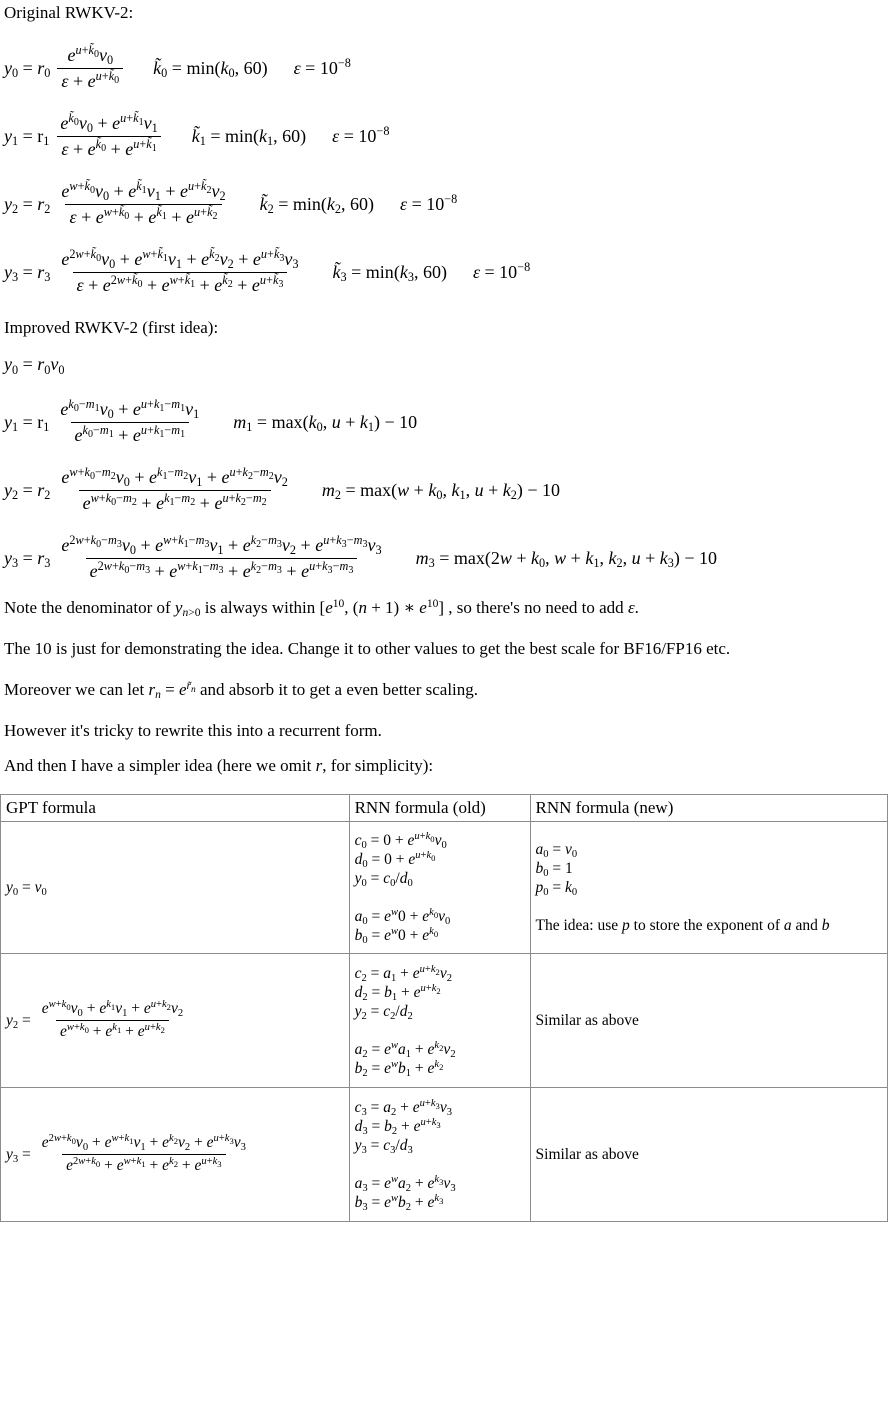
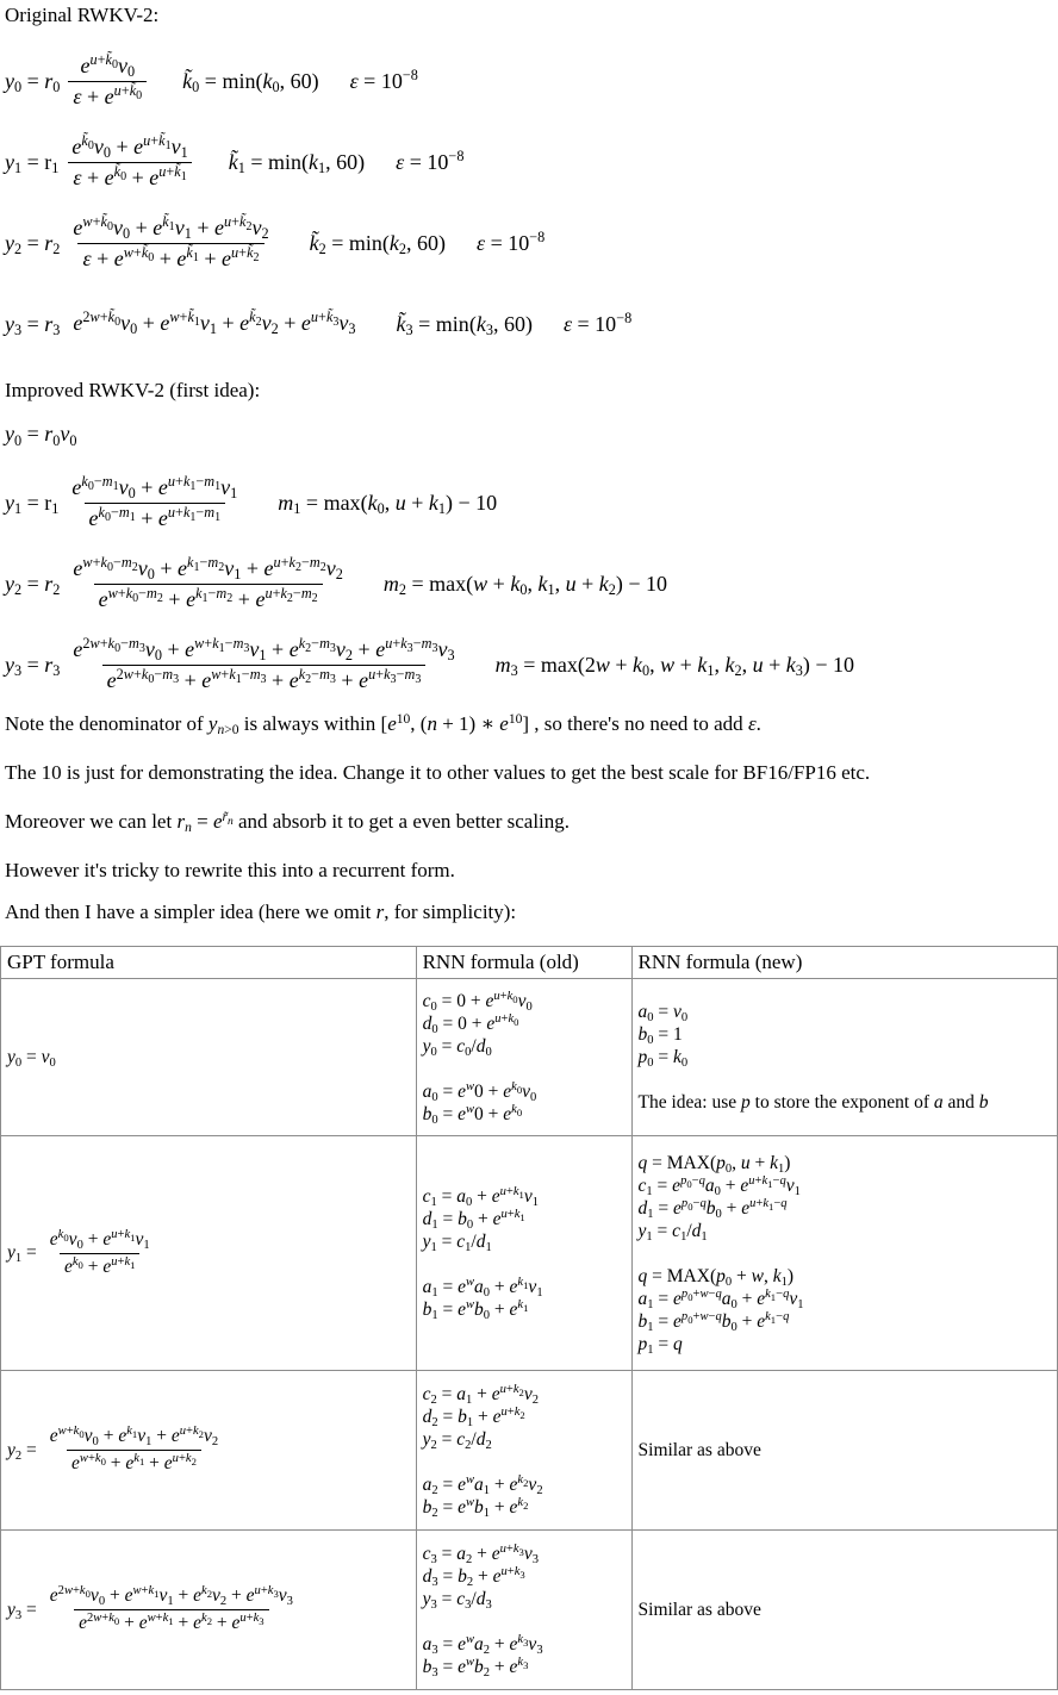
  Original RWKV-2:
  y0 = r0
  eu+k̃0v0
  ε + eu+k̃0
  k̃0 = min(k0, 60)
  ε = 10−8
  y1 = r1
  ek̃0v0 + eu+k̃1v1
  ε + ek̃0 + eu+k̃1
  k̃1 = min(k1, 60)
  ε = 10−8
  y2 = r2
  ew+k̃0v0 + ek̃1v1 + eu+k̃2v2
  ε + ew+k̃0 + ek̃1 + eu+k̃2
  k̃2 = min(k2, 60)
  ε = 10−8
  y3 = r3
  e2w+k̃0v0 + ew+k̃1v1 + ek̃2v2 + eu+k̃3v3
- ε + e2w+k̃0 + ew+k̃1 + ek̃2 + eu+k̃3
  k̃3 = min(k3, 60)
  ε = 10−8
  Improved RWKV-2 (first idea):
  y0 = r0v0
  y1 = r1
  ek0−m1v0 + eu+k1−m1v1
  ek0−m1 + eu+k1−m1
  m1 = max(k0, u + k1) − 10
  y2 = r2
  ew+k0−m2v0 + ek1−m2v1 + eu+k2−m2v2
  ew+k0−m2 + ek1−m2 + eu+k2−m2
  m2 = max(w + k0, k1, u + k2) − 10
  y3 = r3
  e2w+k0−m3v0 + ew+k1−m3v1 + ek2−m3v2 + eu+k3−m3v3
  e2w+k0−m3 + ew+k1−m3 + ek2−m3 + eu+k3−m3
  m3 = max(2w + k0, w + k1, k2, u + k3) − 10
  Note the denominator of yn>0 is always within [e10, (n + 1) ∗ e10] , so there's no need to add ε.
  The 10 is just for demonstrating the idea. Change it to other values to get the best scale for BF16/FP16 etc.
  Moreover we can let rn = er̃n and absorb it to get a even better scaling.
  However it's tricky to rewrite this into a recurrent form.
  And then I have a simpler idea (here we omit r, for simplicity):
  GPT formula	RNN formula (old)	RNN formula (new)
  y0 = v0	c0 = 0 + eu+k0v0d0 = 0 + eu+k0y0 = c0/d0 a0 = ew0 + ek0v0b0 = ew0 + ek0	a0 = v0b0 = 1p0 = k0 The idea: use p to store the exponent of a and b
+ y1 =ek0v0 + eu+k1v1ek0 + eu+k1	c1 = a0 + eu+k1v1d1 = b0 + eu+k1y1 = c1/d1 a1 = ewa0 + ek1v1b1 = ewb0 + ek1	q = MAX(p0, u + k1)c1 = ep0−qa0 + eu+k1−qv1d1 = ep0−qb0 + eu+k1−qy1 = c1/d1 q = MAX(p0 + w, k1)a1 = ep0+w−qa0 + ek1−qv1b1 = ep0+w−qb0 + ek1−qp1 = q
  y2 =ew+k0v0 + ek1v1 + eu+k2v2ew+k0 + ek1 + eu+k2	c2 = a1 + eu+k2v2d2 = b1 + eu+k2y2 = c2/d2 a2 = ewa1 + ek2v2b2 = ewb1 + ek2	Similar as above
  y3 =e2w+k0v0 + ew+k1v1 + ek2v2 + eu+k3v3e2w+k0 + ew+k1 + ek2 + eu+k3	c3 = a2 + eu+k3v3d3 = b2 + eu+k3y3 = c3/d3 a3 = ewa2 + ek3v3b3 = ewb2 + ek3	Similar as above
